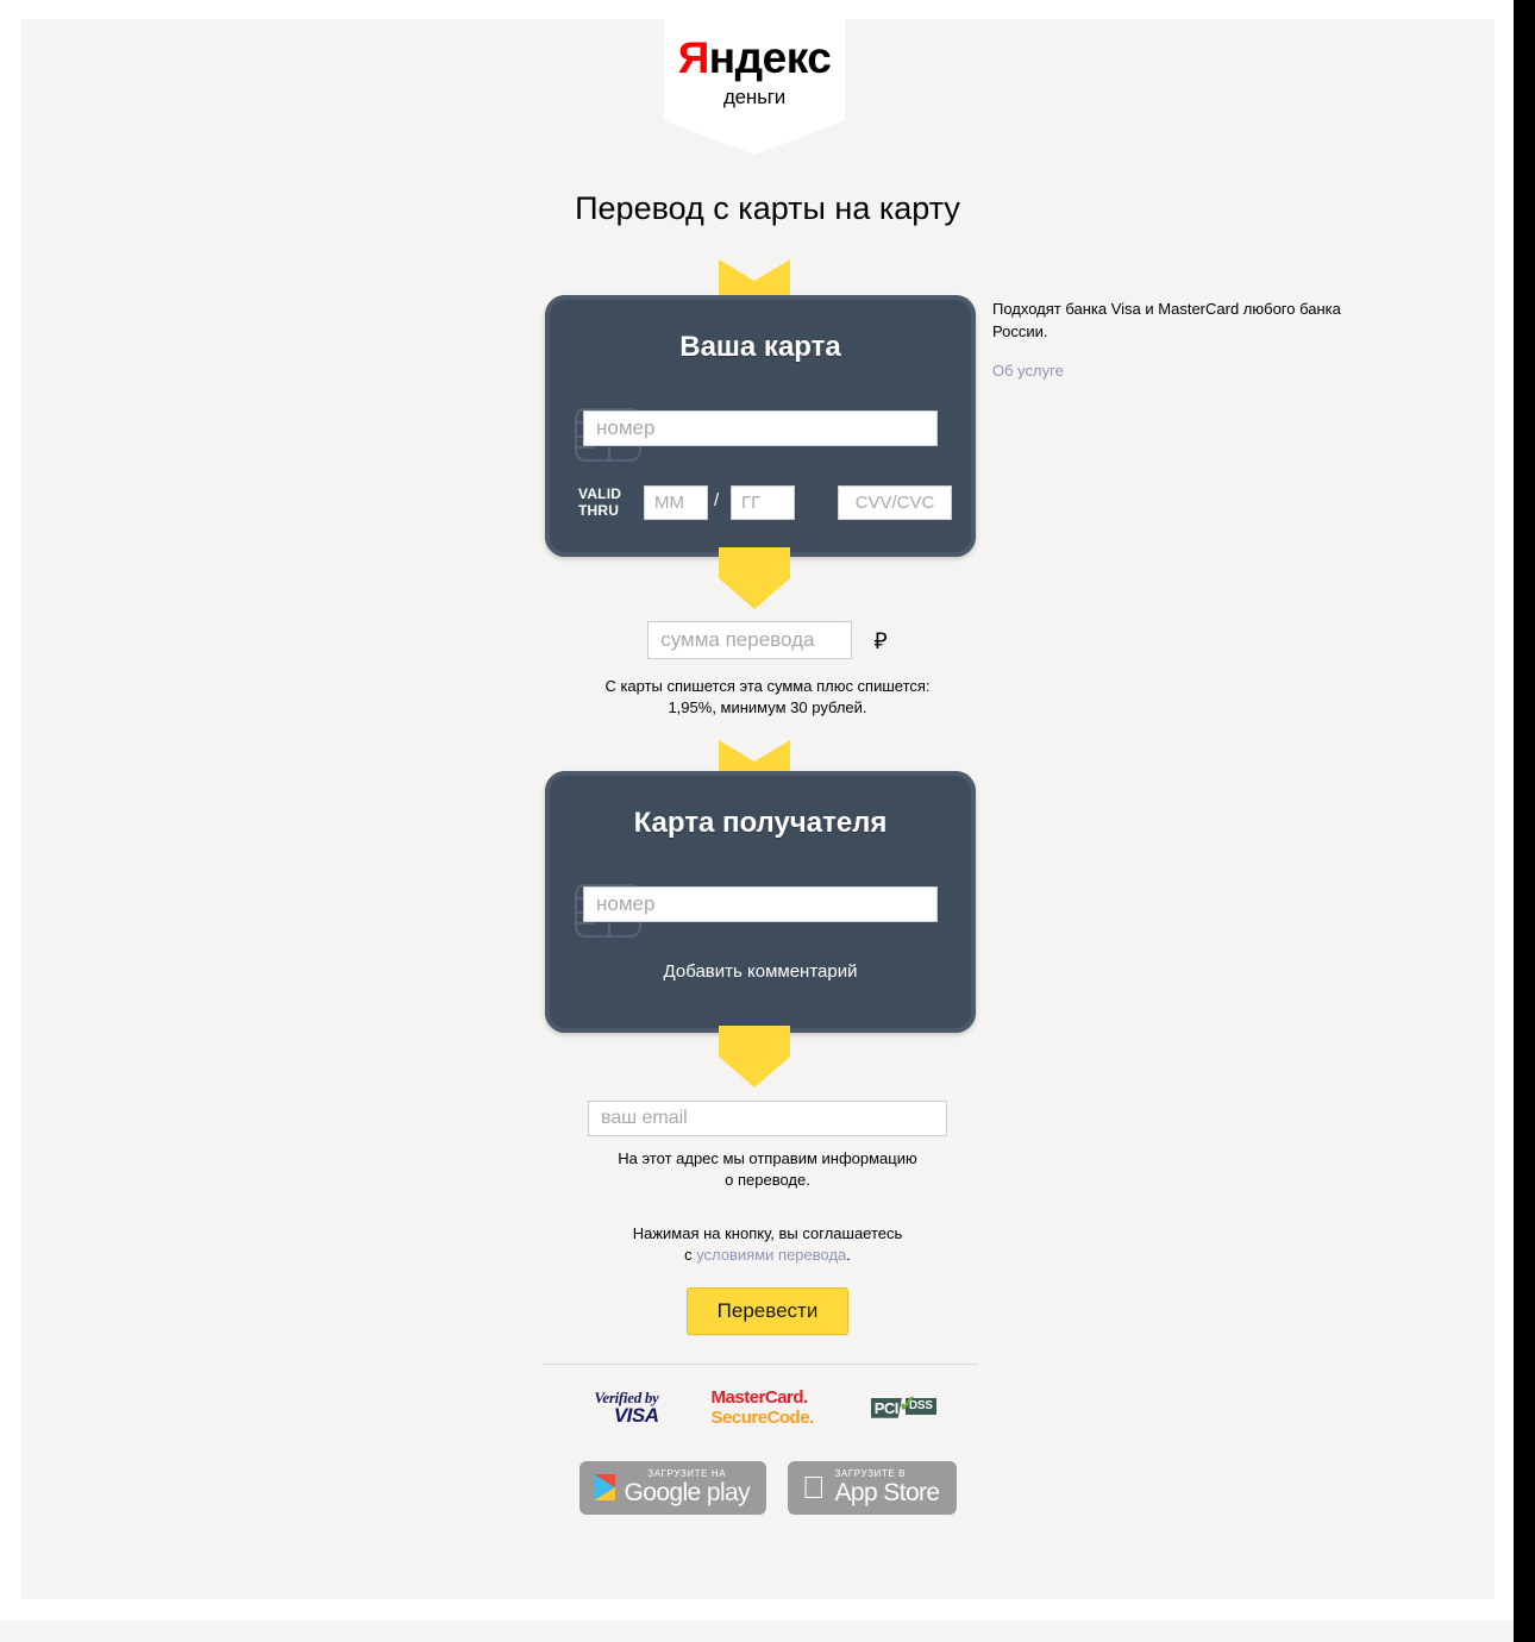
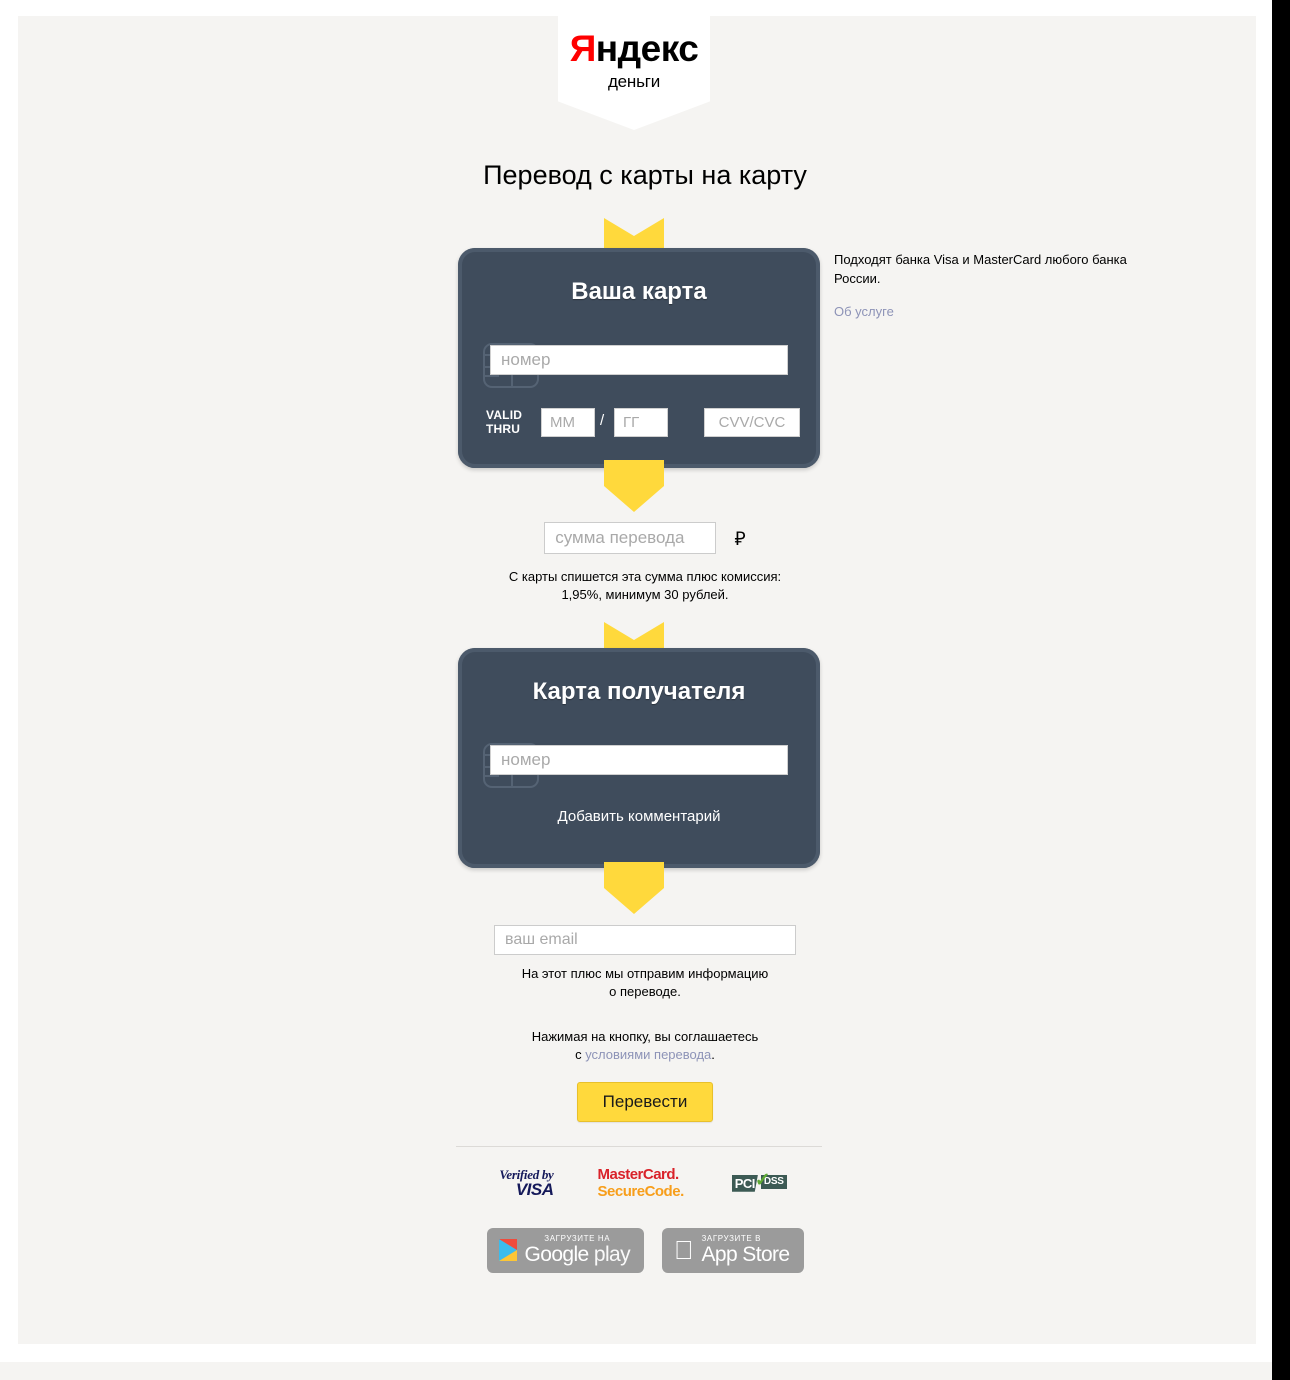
  Яндекс
  деньги
  Перевод с карты на карту
  Ваша карта
  номер
  VALID
  THRU
  ММ
  /
  ГГ
  CVV/CVC
  Подходят банка Visa и MasterCard любого банка России.
  Об услуге
  сумма перевода ₽
- С карты спишется эта сумма плюс спишется:
+ С карты спишется эта сумма плюс комиссия:
  1,95%, минимум 30 рублей.
  Карта получателя
  номер
  Добавить комментарий
  ваш email
- На этот адрес мы отправим информацию
+ На этот плюс мы отправим информацию
  о переводе.
  Нажимая на кнопку, вы соглашаетесь
  с условиями перевода.
  Перевести
  Verified by
  VISA MasterCard.
  SecureCode. PCI
  ✓
  DSS
  ЗАГРУЗИТЕ НА
  Google play
  
  ЗАГРУЗИТЕ В
  App Store
